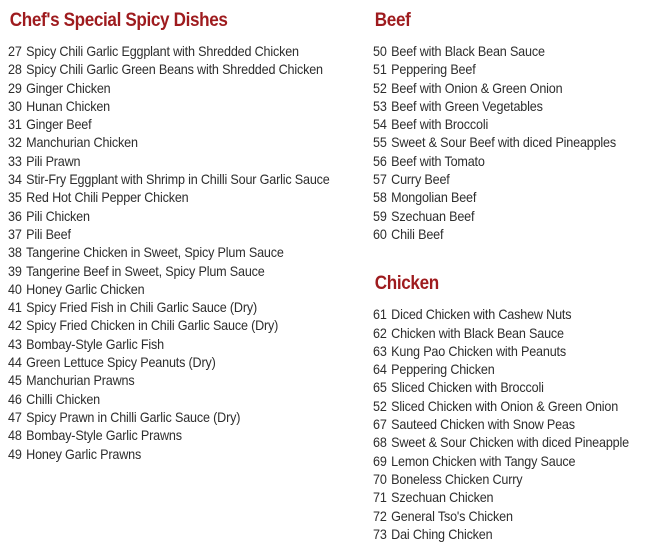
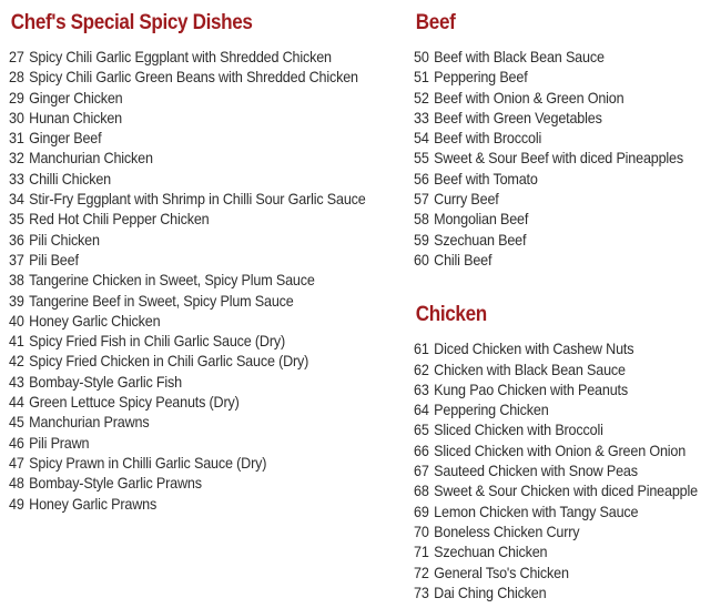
  Chef's Special Spicy Dishes
  27 Spicy Chili Garlic Eggplant with Shredded Chicken
  28 Spicy Chili Garlic Green Beans with Shredded Chicken
  29 Ginger Chicken
  30 Hunan Chicken
  31 Ginger Beef
  32 Manchurian Chicken
- 33 Pili Prawn
+ 33 Chilli Chicken
  34 Stir-Fry Eggplant with Shrimp in Chilli Sour Garlic Sauce
  35 Red Hot Chili Pepper Chicken
  36 Pili Chicken
  37 Pili Beef
  38 Tangerine Chicken in Sweet, Spicy Plum Sauce
  39 Tangerine Beef in Sweet, Spicy Plum Sauce
  40 Honey Garlic Chicken
  41 Spicy Fried Fish in Chili Garlic Sauce (Dry)
  42 Spicy Fried Chicken in Chili Garlic Sauce (Dry)
  43 Bombay-Style Garlic Fish
  44 Green Lettuce Spicy Peanuts (Dry)
  45 Manchurian Prawns
- 46 Chilli Chicken
+ 46 Pili Prawn
  47 Spicy Prawn in Chilli Garlic Sauce (Dry)
  48 Bombay-Style Garlic Prawns
  49 Honey Garlic Prawns
  Beef
  50 Beef with Black Bean Sauce
  51 Peppering Beef
  52 Beef with Onion & Green Onion
- 53 Beef with Green Vegetables
+ 33 Beef with Green Vegetables
  54 Beef with Broccoli
  55 Sweet & Sour Beef with diced Pineapples
  56 Beef with Tomato
  57 Curry Beef
  58 Mongolian Beef
  59 Szechuan Beef
  60 Chili Beef
  Chicken
  61 Diced Chicken with Cashew Nuts
  62 Chicken with Black Bean Sauce
  63 Kung Pao Chicken with Peanuts
  64 Peppering Chicken
  65 Sliced Chicken with Broccoli
- 52 Sliced Chicken with Onion & Green Onion
+ 66 Sliced Chicken with Onion & Green Onion
  67 Sauteed Chicken with Snow Peas
  68 Sweet & Sour Chicken with diced Pineapple
  69 Lemon Chicken with Tangy Sauce
  70 Boneless Chicken Curry
  71 Szechuan Chicken
  72 General Tso's Chicken
  73 Dai Ching Chicken
